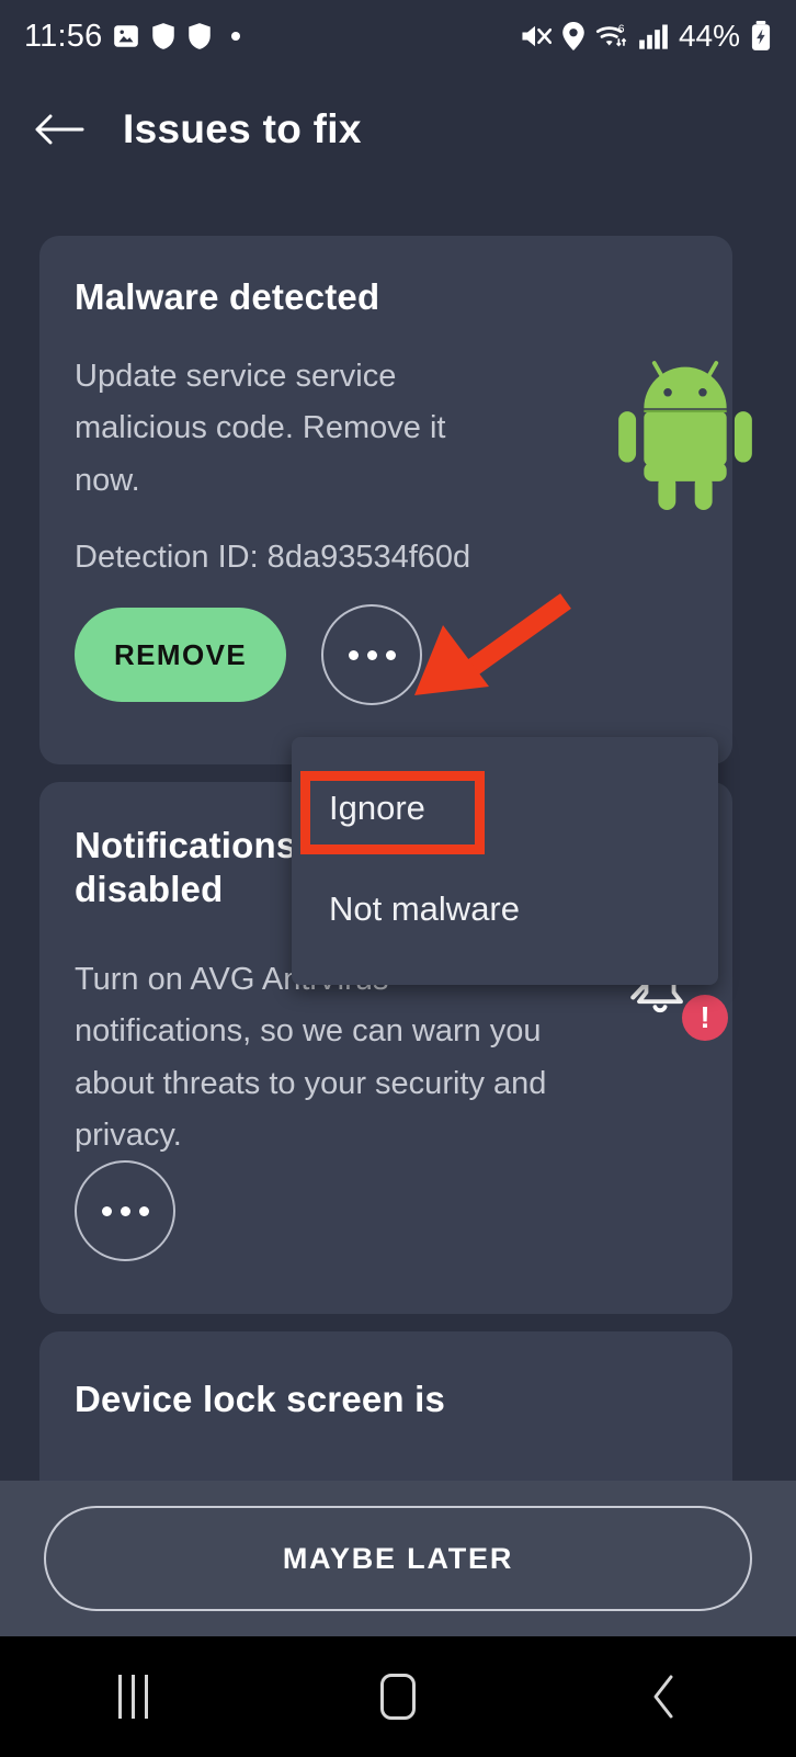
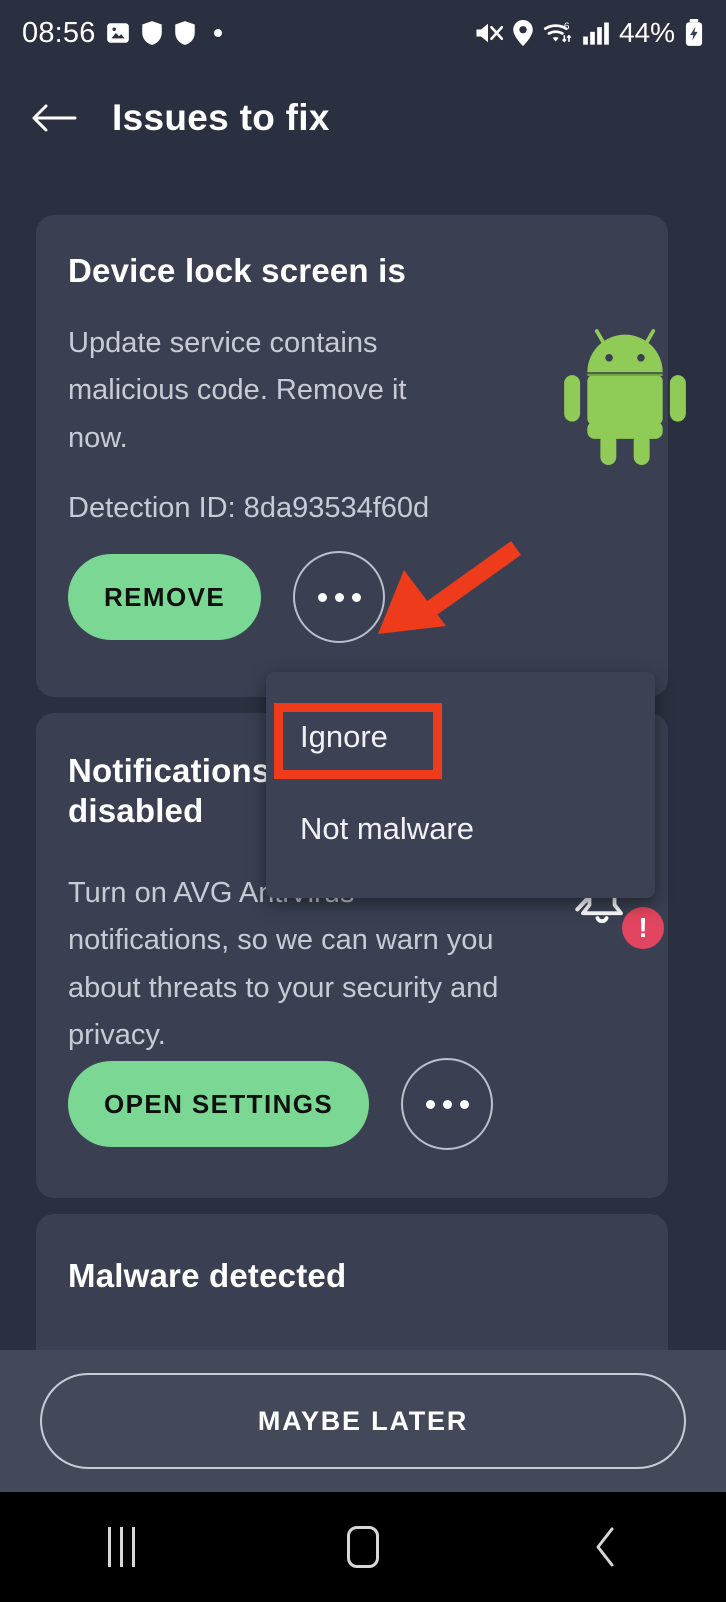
- 11:56
+ 08:56
  6
  44%
  Issues to fix
- Malware detected
+ Device lock screen is
- Update service service malicious code. Remove it now.
+ Update service contains malicious code. Remove it now.
  Detection ID: 8da93534f60d
  REMOVE
  Notifications disabled
  Turn on AVG A notifications, so we can warn you about threats to your security and privacy.
  !
+ OPEN SETTINGS
- Device lock screen is
+ Malware detected
  Ignore
  Not malware
  MAYBE LATER
